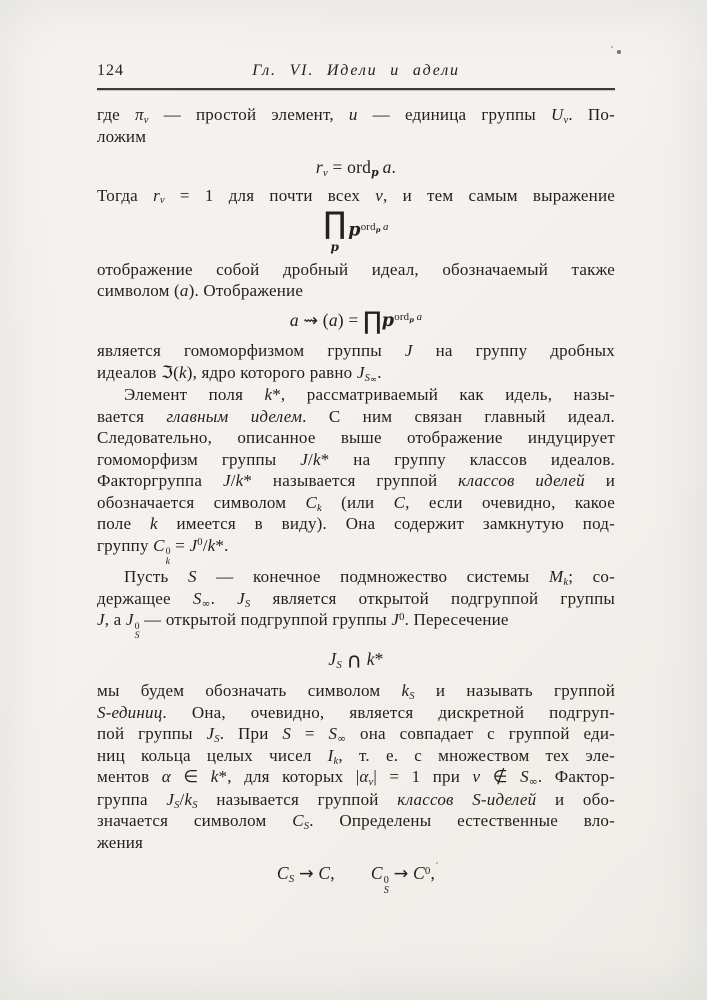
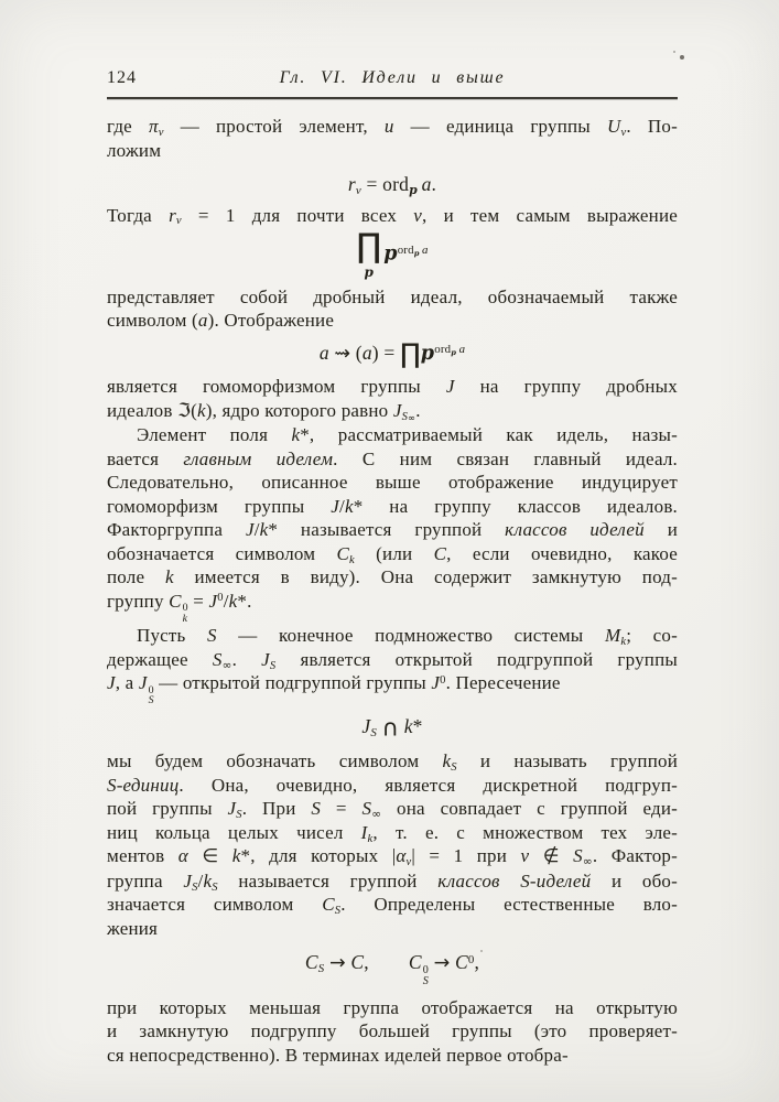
  124
- Гл. VI. Идели и адели
+ Гл. VI. Идели и выше
  где πv — простой элемент, u — единица группы Uv. По-
  ложим
  rv = ordp a.
  Тогда rv = 1 для почти всех v, и тем самым выражение
  ∏
  p
  pordp a
- отображение собой дробный идеал, обозначаемый также
+ представляет собой дробный идеал, обозначаемый также
  символом (a). Отображение
  a ⇝ (a) = ∏pordp a
  является гомоморфизмом группы J на группу дробных
  идеалов ℑ(k), ядро которого равно JS∞.
  Элемент поля k*, рассматриваемый как идель, назы-
  вается главным иделем. С ним связан главный идеал.
  Следовательно, описанное выше отображение индуцирует
  гомоморфизм группы J/k* на группу классов идеалов.
  Факторгруппа J/k* называется группой классов иделей и
  обозначается символом Ck (или C, если очевидно, какое
  поле k имеется в виду). Она содержит замкнутую под-
  группу C
  0
  k
  = J0/k*.
  Пусть S — конечное подмножество системы Mk; со-
  держащее S∞. JS является открытой подгруппой группы
  J, а J
  0
  S
  — открытой подгруппой группы J0. Пересечение
  JS ∩ k*
  мы будем обозначать символом kS и называть группой
  S-единиц. Она, очевидно, является дискретной подгруп-
  пой группы JS. При S = S∞ она совпадает с группой еди-
  ниц кольца целых чисел Ik, т. е. с множеством тех эле-
  ментов α ∈ k*, для которых |αv| = 1 при v ∉ S∞. Фактор-
  группа JS/kS называется группой классов S-иделей и обо-
  значается символом CS. Определены естественные вло-
  жения
  CS → C, C
  0
  S
  → C0,
+ при которых меньшая группа отображается на открытую
+ и замкнутую подгруппу большей группы (это проверяет-
+ ся непосредственно). В терминах иделей первое отобра-
